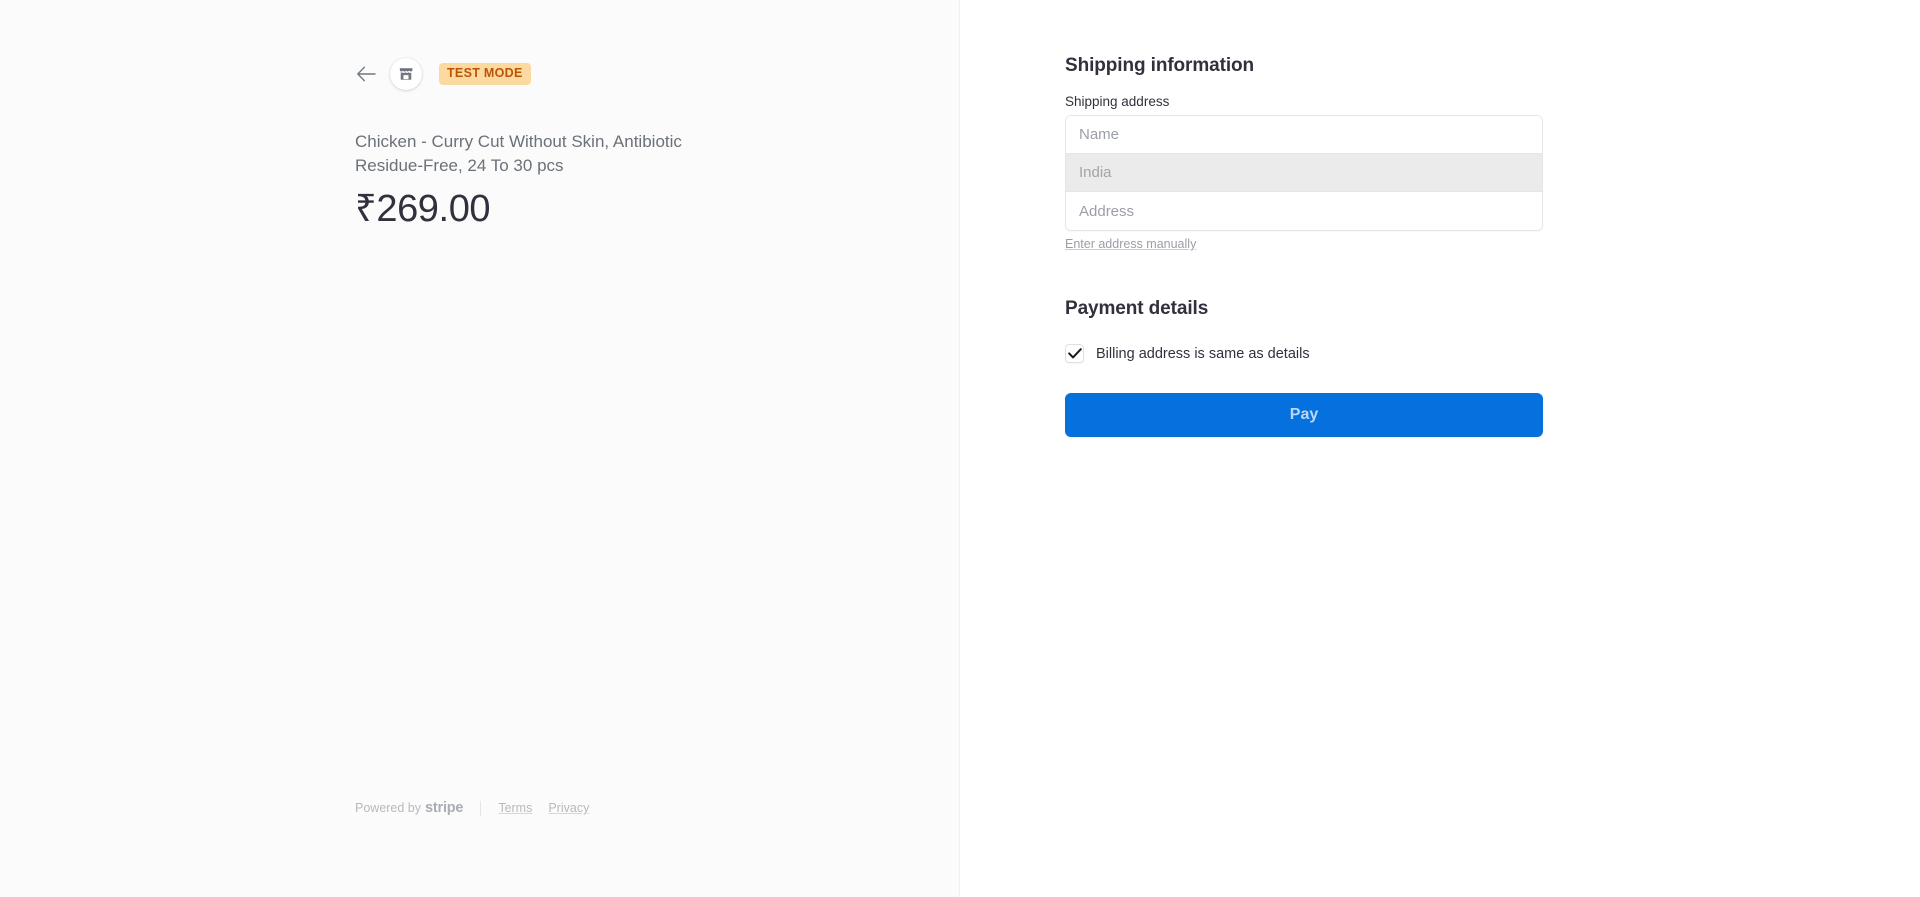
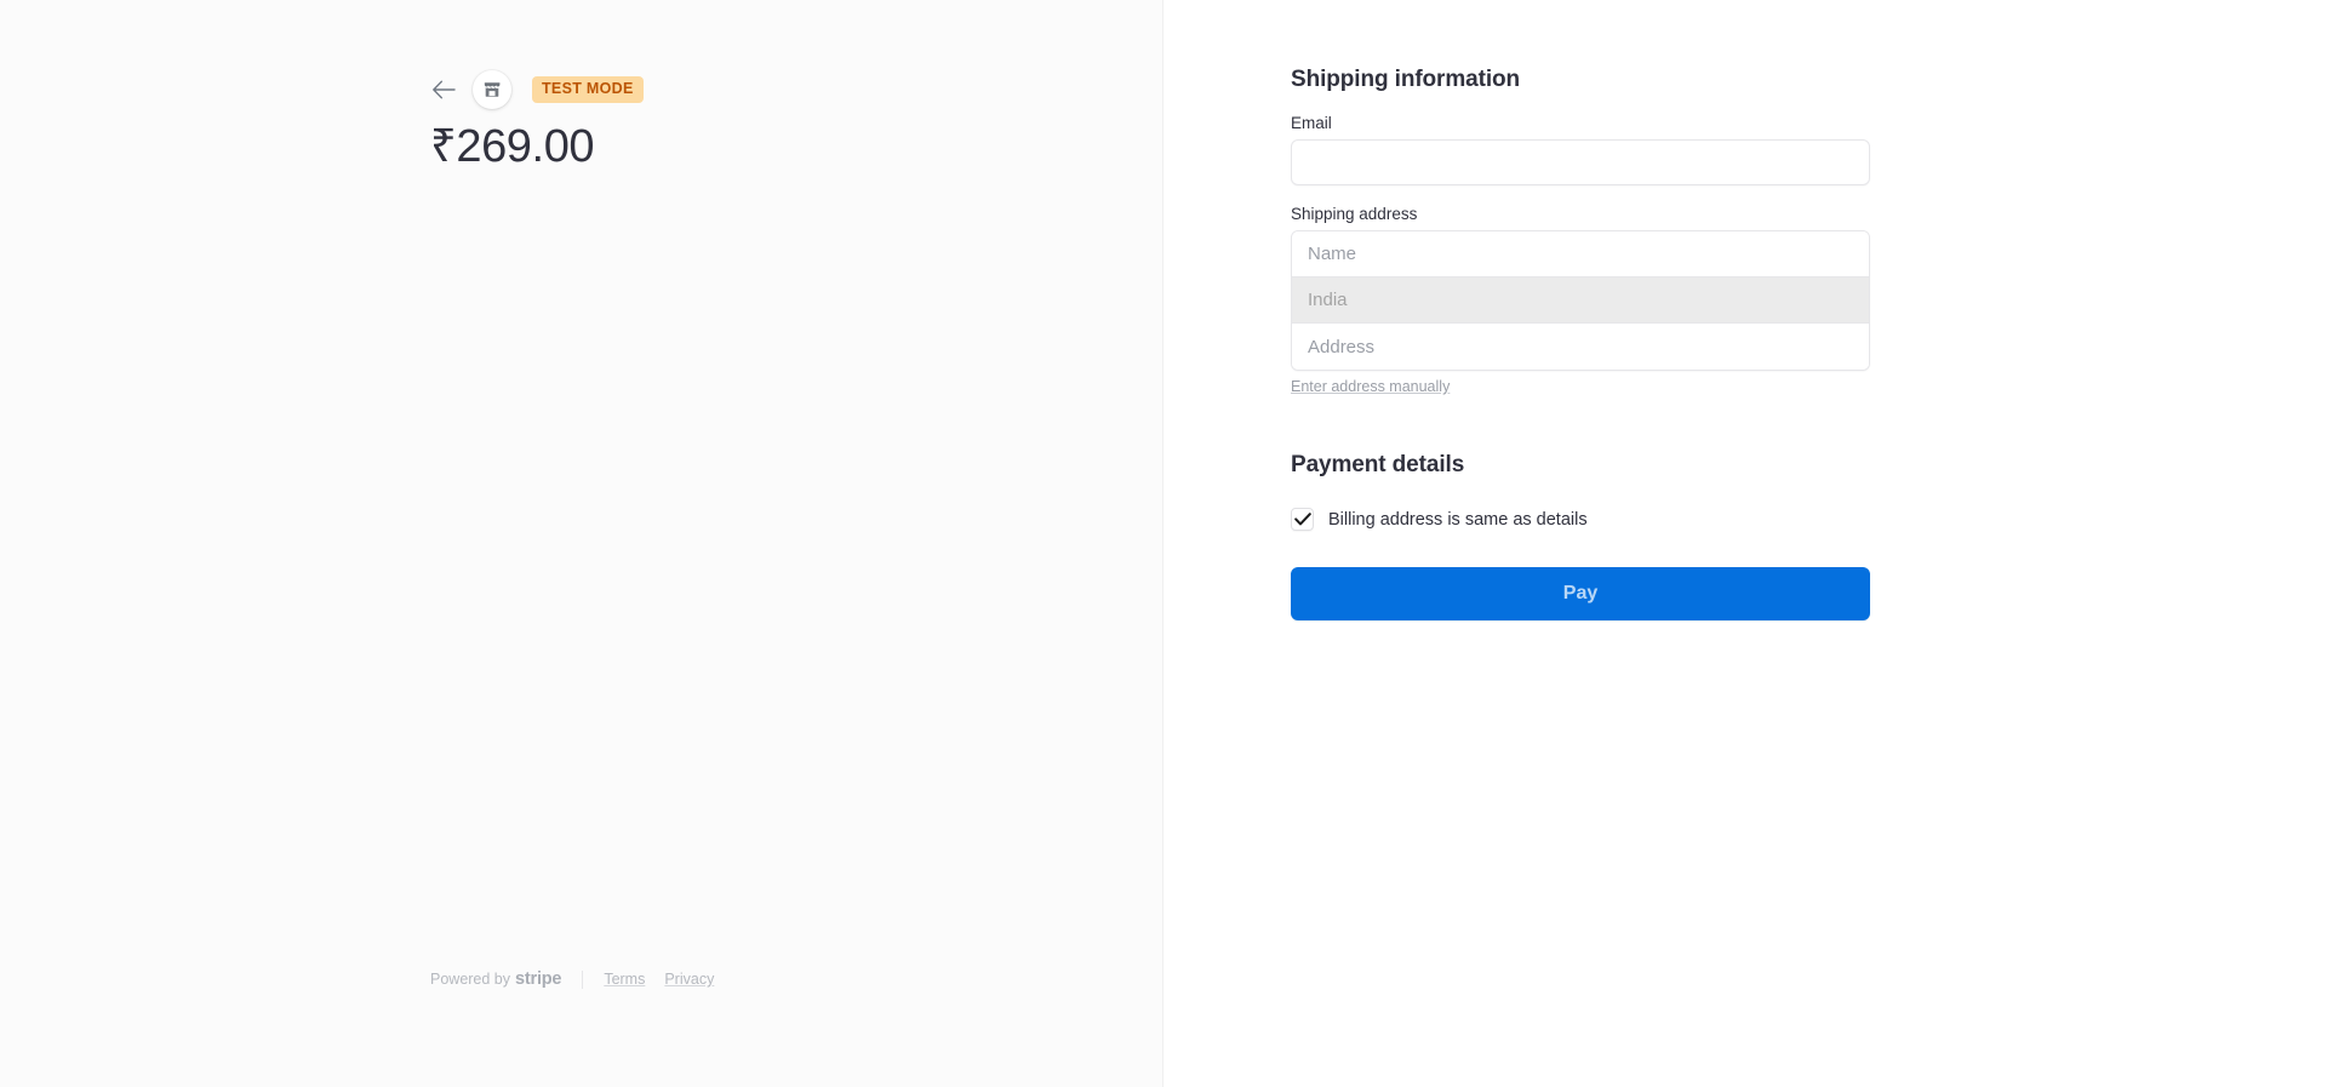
  TEST MODE
- Chicken - Curry Cut Without Skin, Antibiotic Residue-Free, 24 To 30 pcs
  ₹269.00
  Powered by
  stripe
  Terms
  Privacy
  Shipping information
+ Email
  Shipping address
  Name
  India
  Address
  Enter address manually
  Payment details
  Billing address is same as details
  Pay
